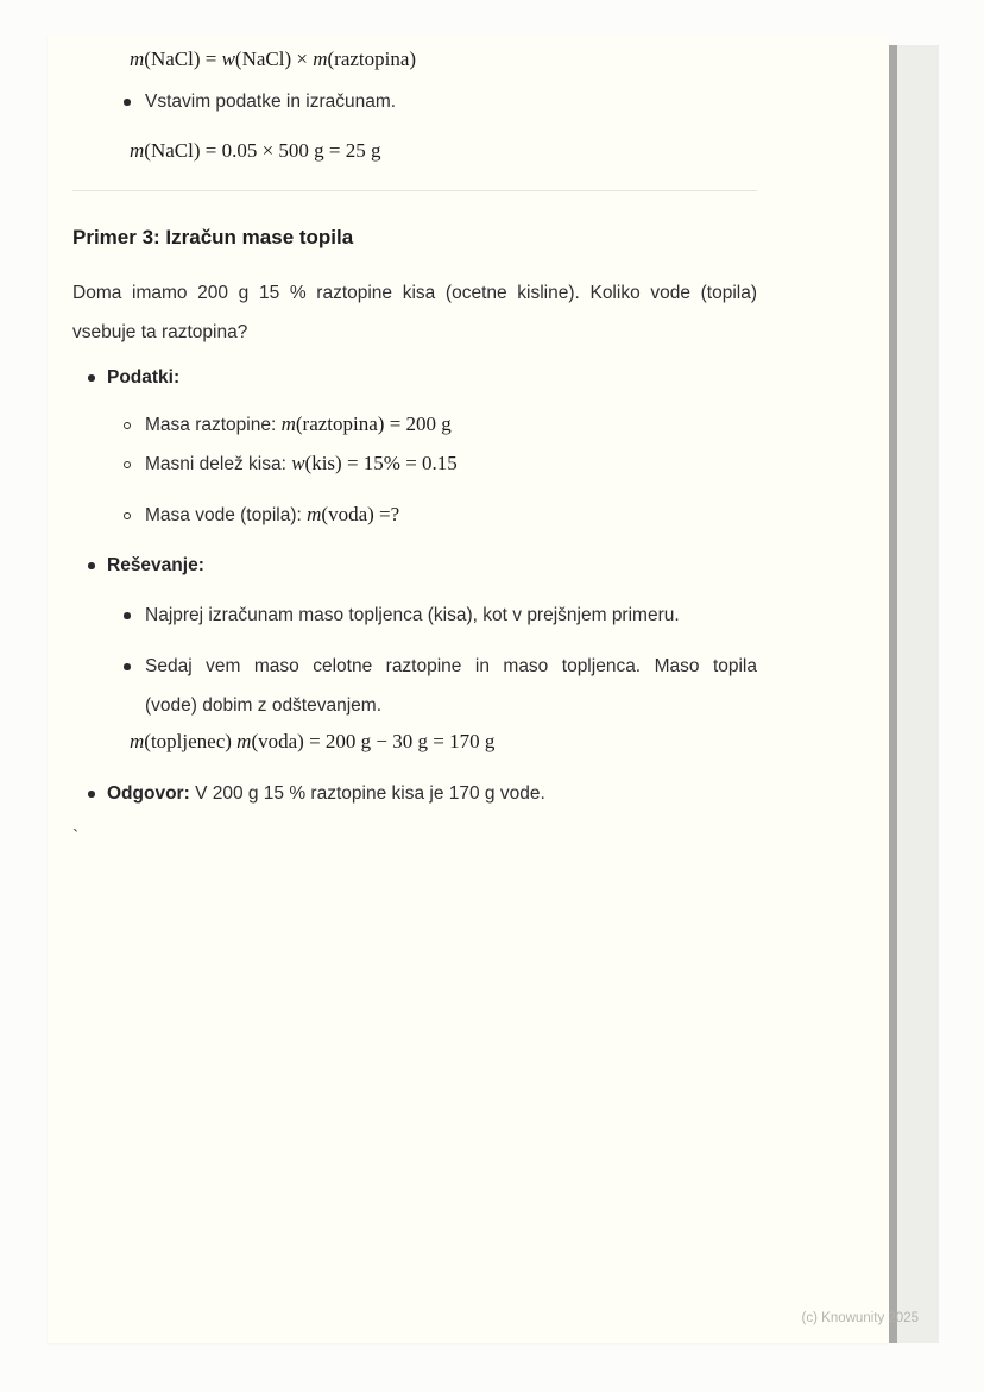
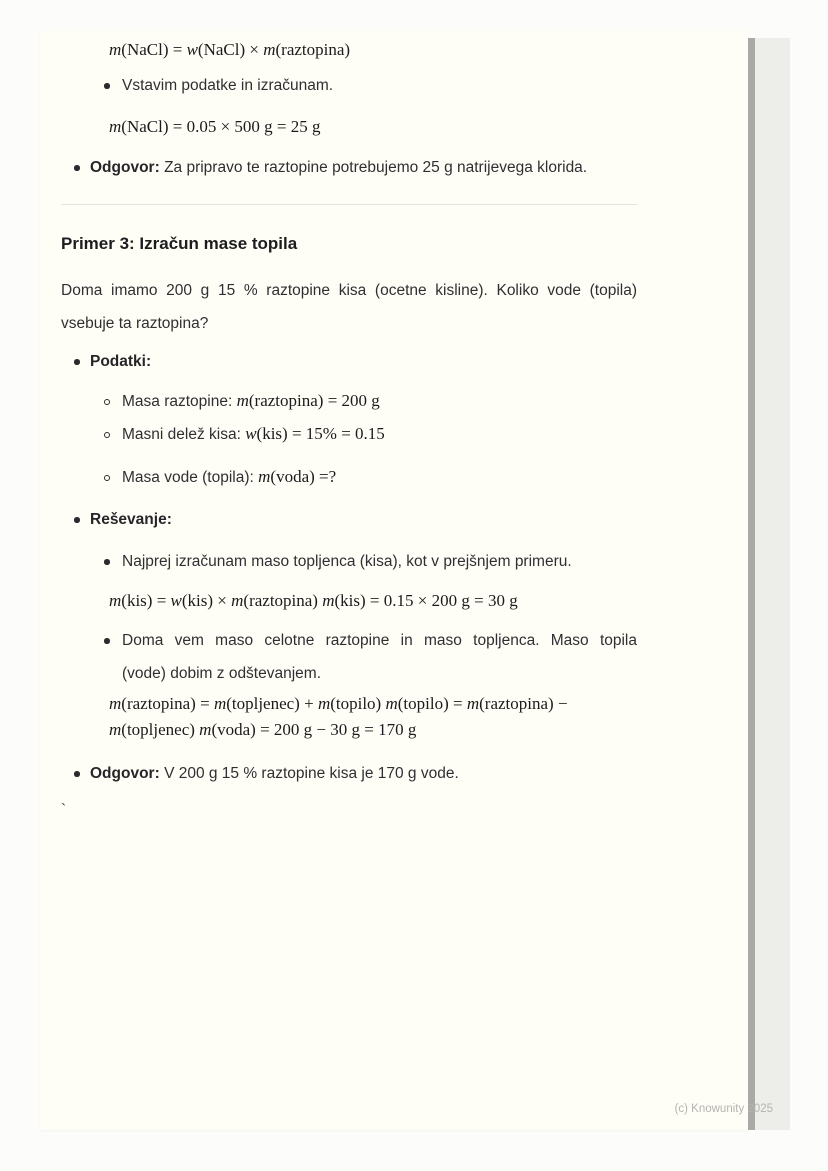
  m(NaCl) = w(NaCl) × m(raztopina)
  Vstavim podatke in izračunam.
  m(NaCl) = 0.05 × 500 g = 25 g
+ Odgovor: Za pripravo te raztopine potrebujemo 25 g natrijevega klorida.
  Primer 3: Izračun mase topila
  Doma imamo 200 g 15 % raztopine kisa (ocetne kisline). Koliko vode (topila)
  vsebuje ta raztopina?
  Podatki:
  Masa raztopine: m(raztopina) = 200 g
  Masni delež kisa: w(kis) = 15% = 0.15
  Masa vode (topila): m(voda) =?
  Reševanje:
  Najprej izračunam maso topljenca (kisa), kot v prejšnjem primeru.
+ m(kis) = w(kis) × m(raztopina) m(kis) = 0.15 × 200 g = 30 g
- Sedaj vem maso celotne raztopine in maso topljenca. Maso topila
+ Doma vem maso celotne raztopine in maso topljenca. Maso topila
  (vode) dobim z odštevanjem.
+ m(raztopina) = m(topljenec) + m(topilo) m(topilo) = m(raztopina) −
  m(topljenec) m(voda) = 200 g − 30 g = 170 g
  Odgovor: V 200 g 15 % raztopine kisa je 170 g vode.
  `
  (c) Knowunity 2025
